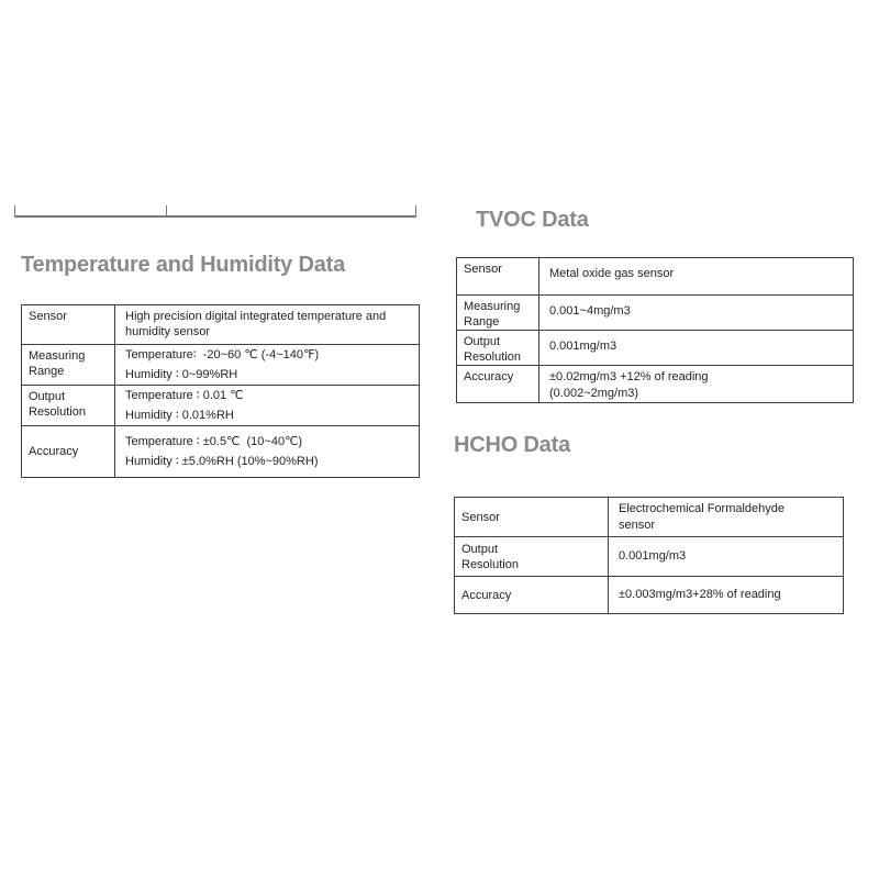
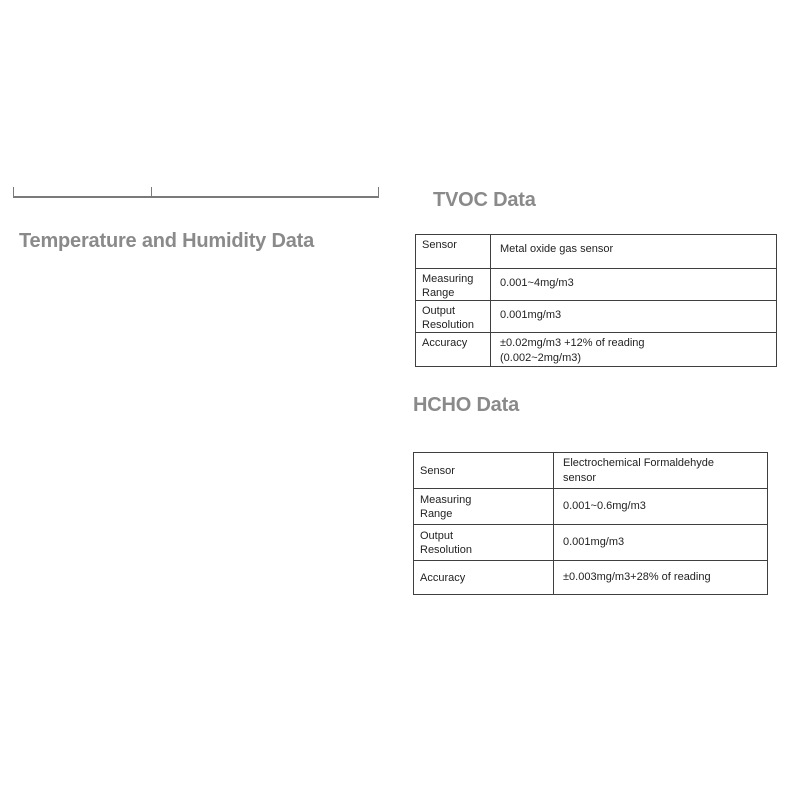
  Temperature and Humidity Data
- Sensor	High precision digital integrated temperature and humidity sensor
- Measuring Range	Temperature∶ -20~60 ℃ (-4~140℉) Humidity ∶ 0~99%RH
- Output Resolution	Temperature ∶ 0.01 ℃ Humidity ∶ 0.01%RH
- Accuracy	Temperature ∶ ±0.5℃ (10~40℃) Humidity ∶ ±5.0%RH (10%~90%RH)
  TVOC Data
  Sensor	Metal oxide gas sensor
  Measuring Range	0.001~4mg/m3
  Output Resolution	0.001mg/m3
  Accuracy	±0.02mg/m3 +12% of reading (0.002~2mg/m3)
  HCHO Data
  Sensor	Electrochemical Formaldehyde sensor
+ Measuring Range	0.001~0.6mg/m3
  Output Resolution	0.001mg/m3
  Accuracy	±0.003mg/m3+28% of reading
